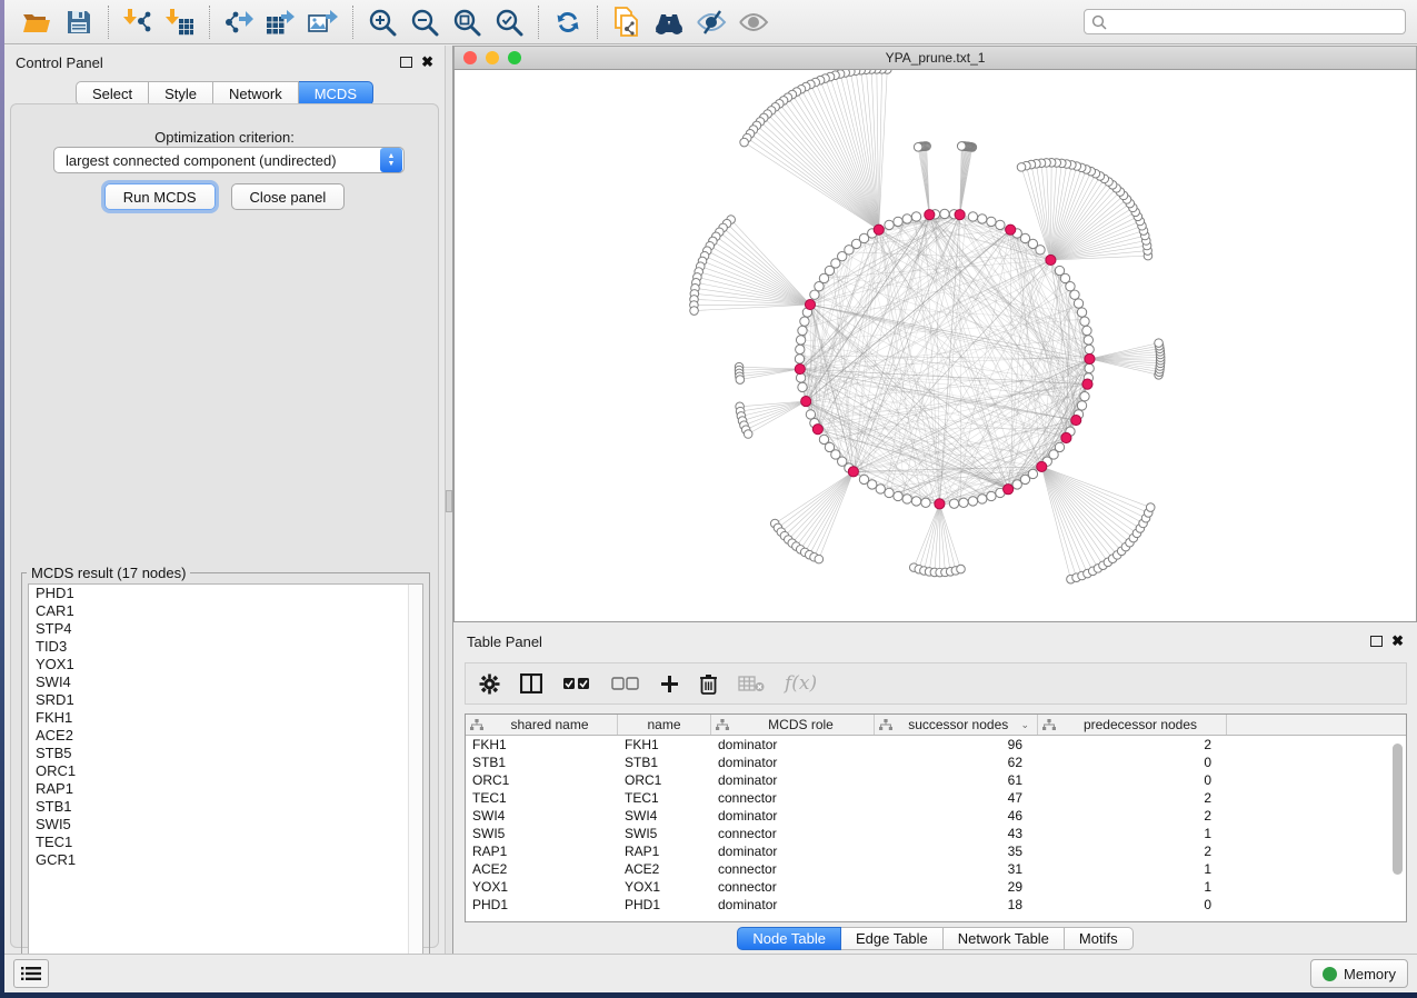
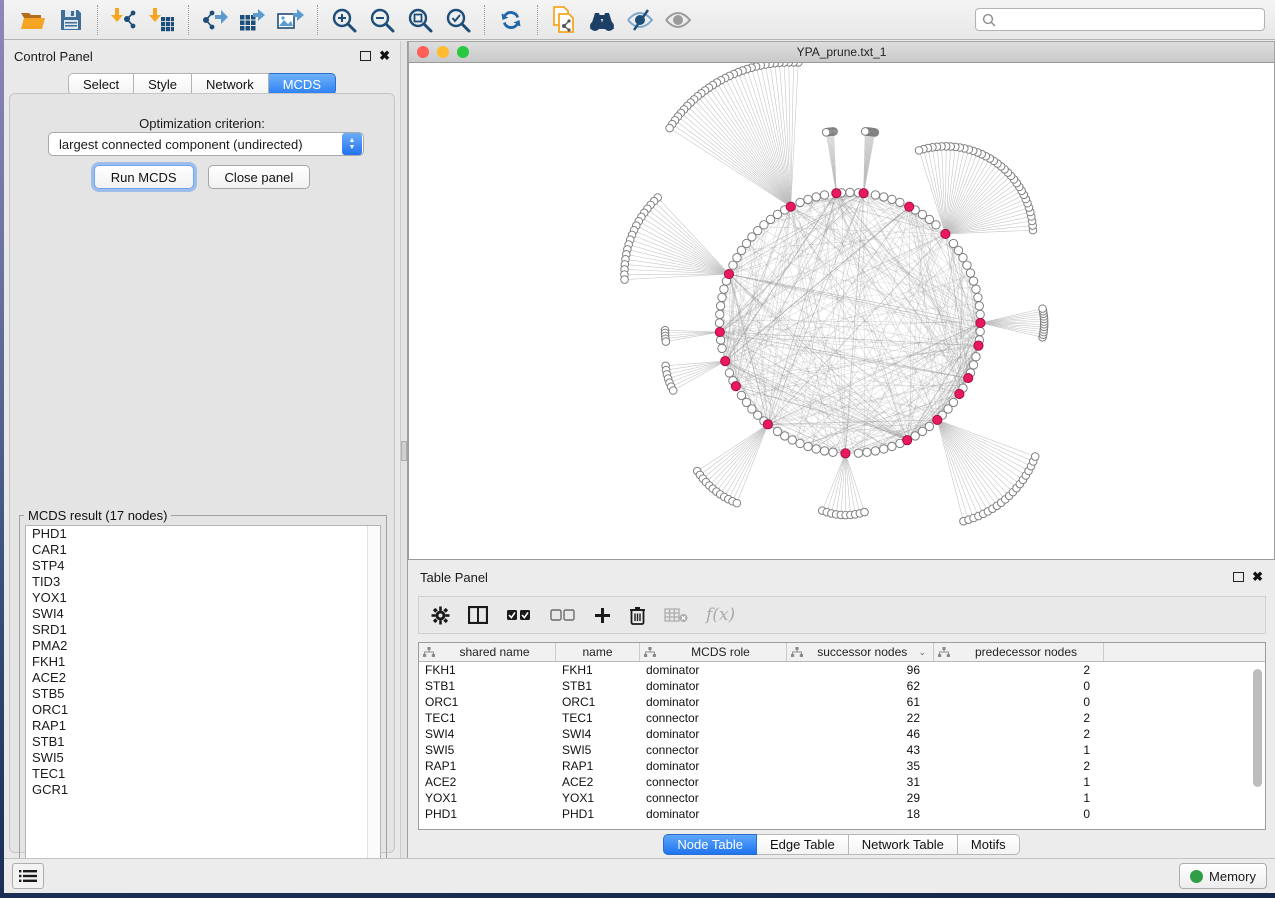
  Control Panel
  ✖
  Select
  Style
  Network
  MCDS
  Optimization criterion:
  largest connected component (undirected)
  Run MCDS
  Close panel
  MCDS result (17 nodes)
  PHD1
  CAR1
  STP4
  TID3
  YOX1
  SWI4
  SRD1
+ PMA2
  FKH1
  ACE2
  STB5
  ORC1
  RAP1
  STB1
  SWI5
  TEC1
  GCR1
  YPA_prune.txt_1
  Table Panel
  ✖
  f(x)
  shared name
  name
  MCDS role
  successor nodes
  ⌄
  predecessor nodes
  FKH1
  FKH1
  dominator
  96
  2
  STB1
  STB1
  dominator
  62
  0
  ORC1
  ORC1
  dominator
  61
  0
  TEC1
  TEC1
  connector
- 47
+ 22
  2
  SWI4
  SWI4
  dominator
  46
  2
  SWI5
  SWI5
  connector
  43
  1
  RAP1
  RAP1
  dominator
  35
  2
  ACE2
  ACE2
  connector
  31
  1
  YOX1
  YOX1
  connector
  29
  1
  PHD1
  PHD1
  dominator
  18
  0
  Node Table
  Edge Table
  Network Table
  Motifs
  Memory
